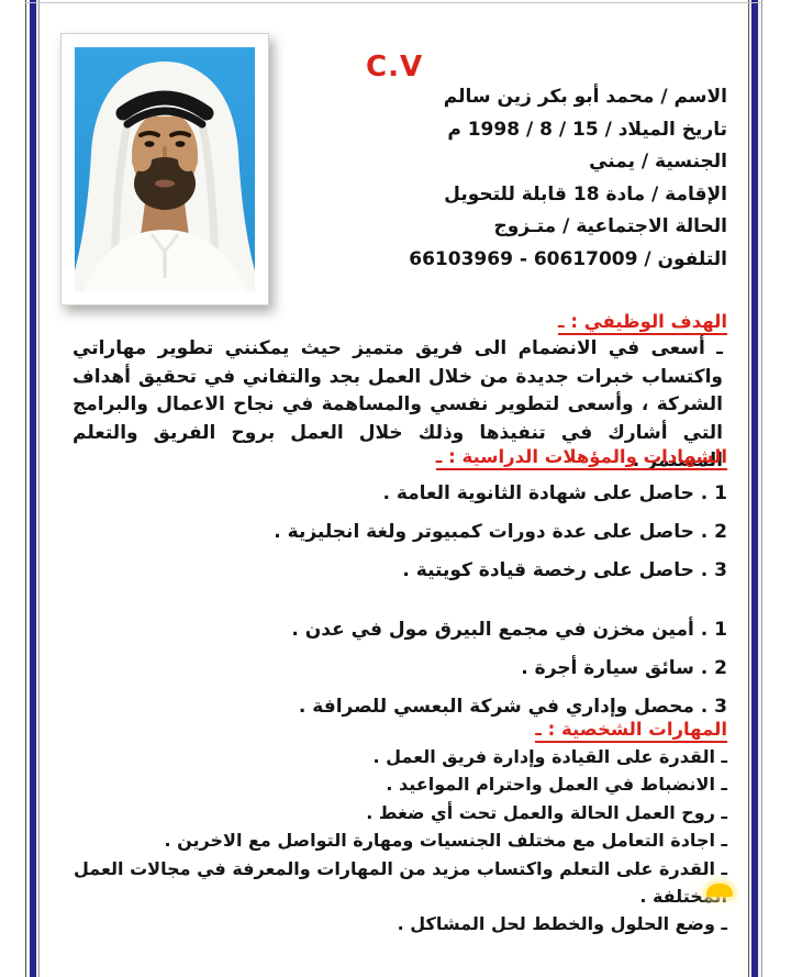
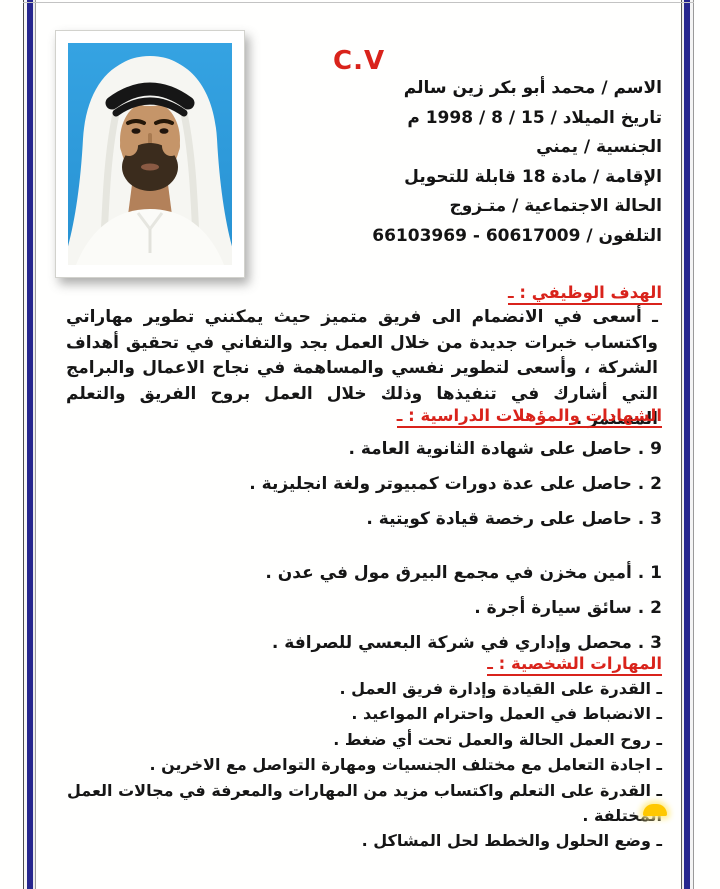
  C.V
  الاسم / محمد أبو بكر زين سالم
  تاريخ الميلاد / 15 / 8 / 1998 م
  الجنسية / يمني
  الإقامة / مادة 18 قابلة للتحويل
  الحالة الاجتماعية / متـزوج
  التلفون / 60617009 - 66103969
  الهدف الوظيفي : ـ
  ـ أسعى في الانضمام الى فريق متميز حيث يمكنني تطوير مهاراتي واكتساب خبرات جديدة من خلال العمل بجد والتفاني في تحقيق أهداف الشركة ، وأسعى لتطوير نفسي والمساهمة في نجاح الاعمال والبرامج التي أشارك في تنفيذها وذلك خلال العمل بروح الفريق والتعلم المستمر .
  الشهادات والمؤهلات الدراسية : ـ
- 1 . حاصل على شهادة الثانوية العامة .
+ 9 . حاصل على شهادة الثانوية العامة .
  2 . حاصل على عدة دورات كمبيوتر ولغة انجليزية .
  3 . حاصل على رخصة قيادة كويتية .
  1 . أمين مخزن في مجمع البيرق مول في عدن .
  2 . سائق سيارة أجرة .
  3 . محصل وإداري في شركة البعسي للصرافة .
  المهارات الشخصية : ـ
  ـ القدرة على القيادة وإدارة فريق العمل .
  ـ الانضباط في العمل واحترام المواعيد .
  ـ روح العمل الحالة والعمل تحت أي ضغط .
  ـ اجادة التعامل مع مختلف الجنسيات ومهارة التواصل مع الاخرين .
  ـ القدرة على التعلم واكتساب مزيد من المهارات والمعرفة في مجالات العملختلفة .
  ـ وضع الحلول والخطط لحل المشاكل .
